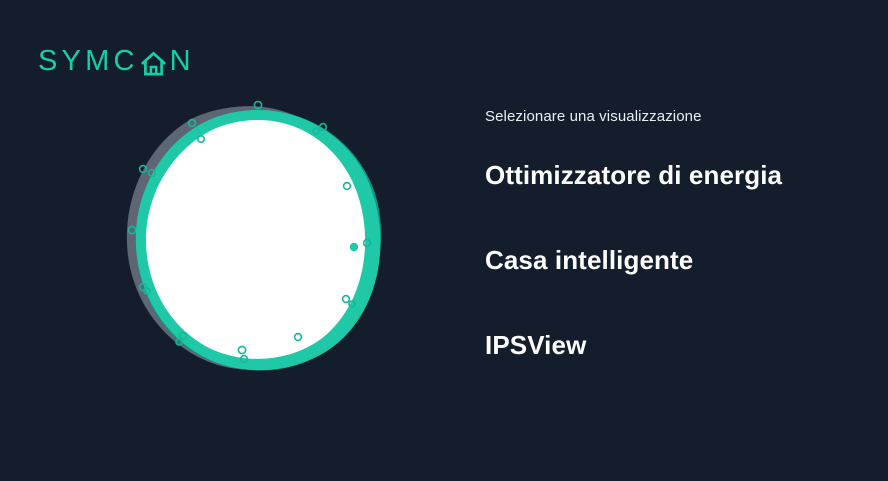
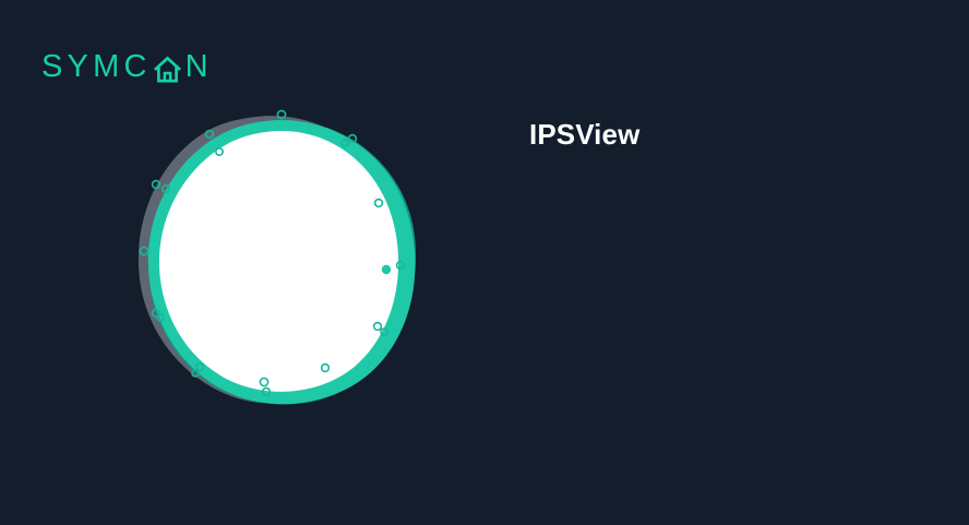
  SYMC
  N
- Selezionare una visualizzazione
- Ottimizzatore di energia
- Casa intelligente
  IPSView
